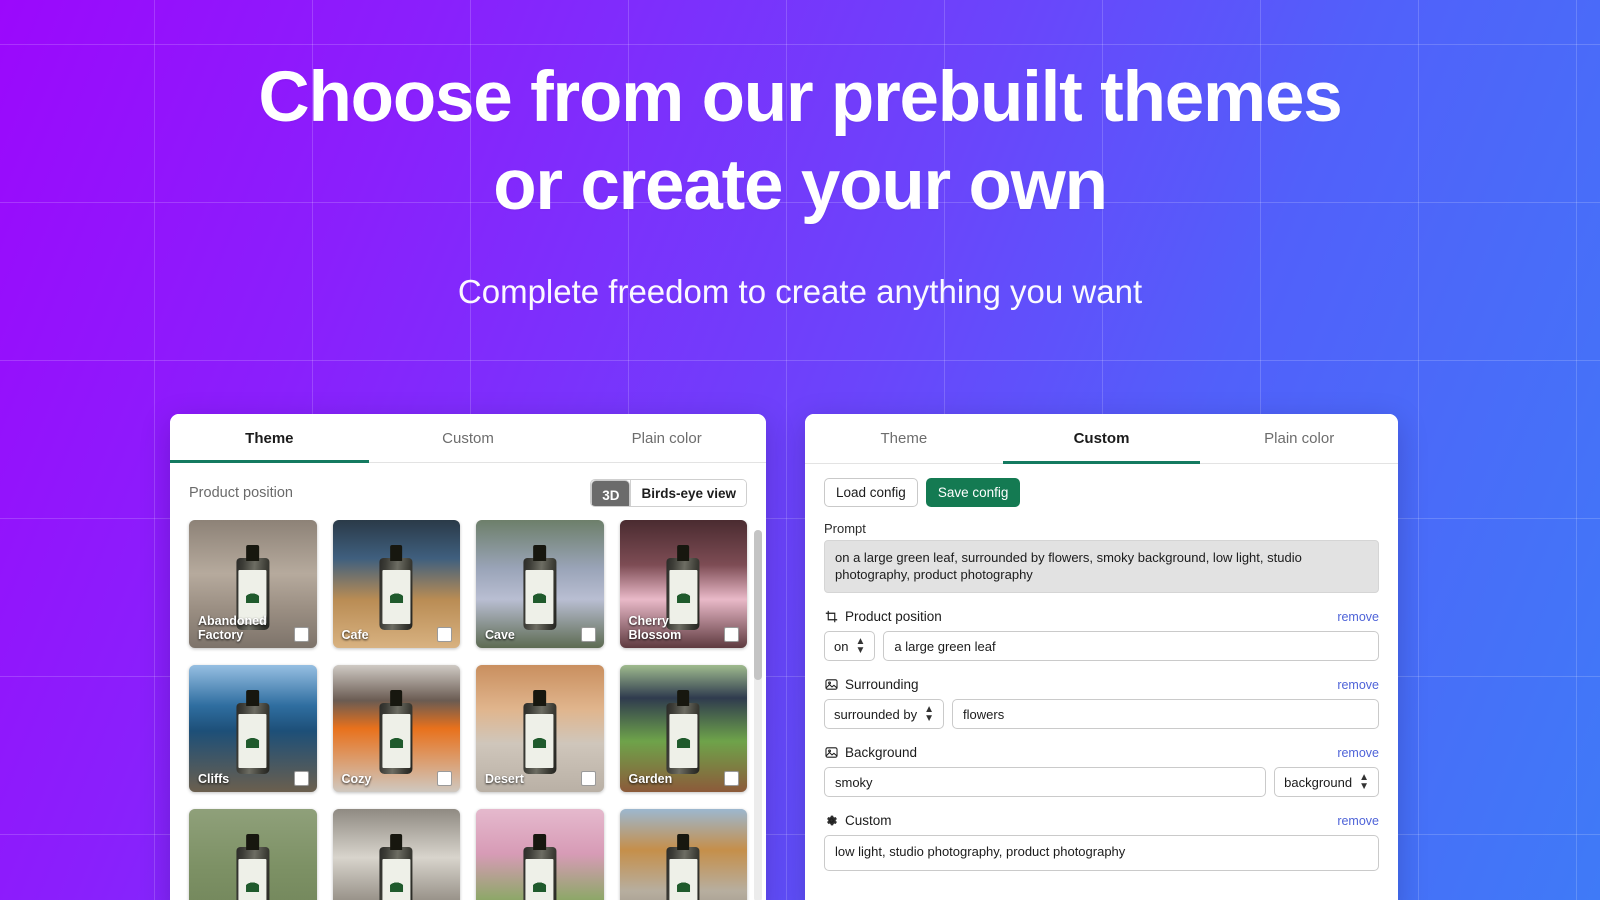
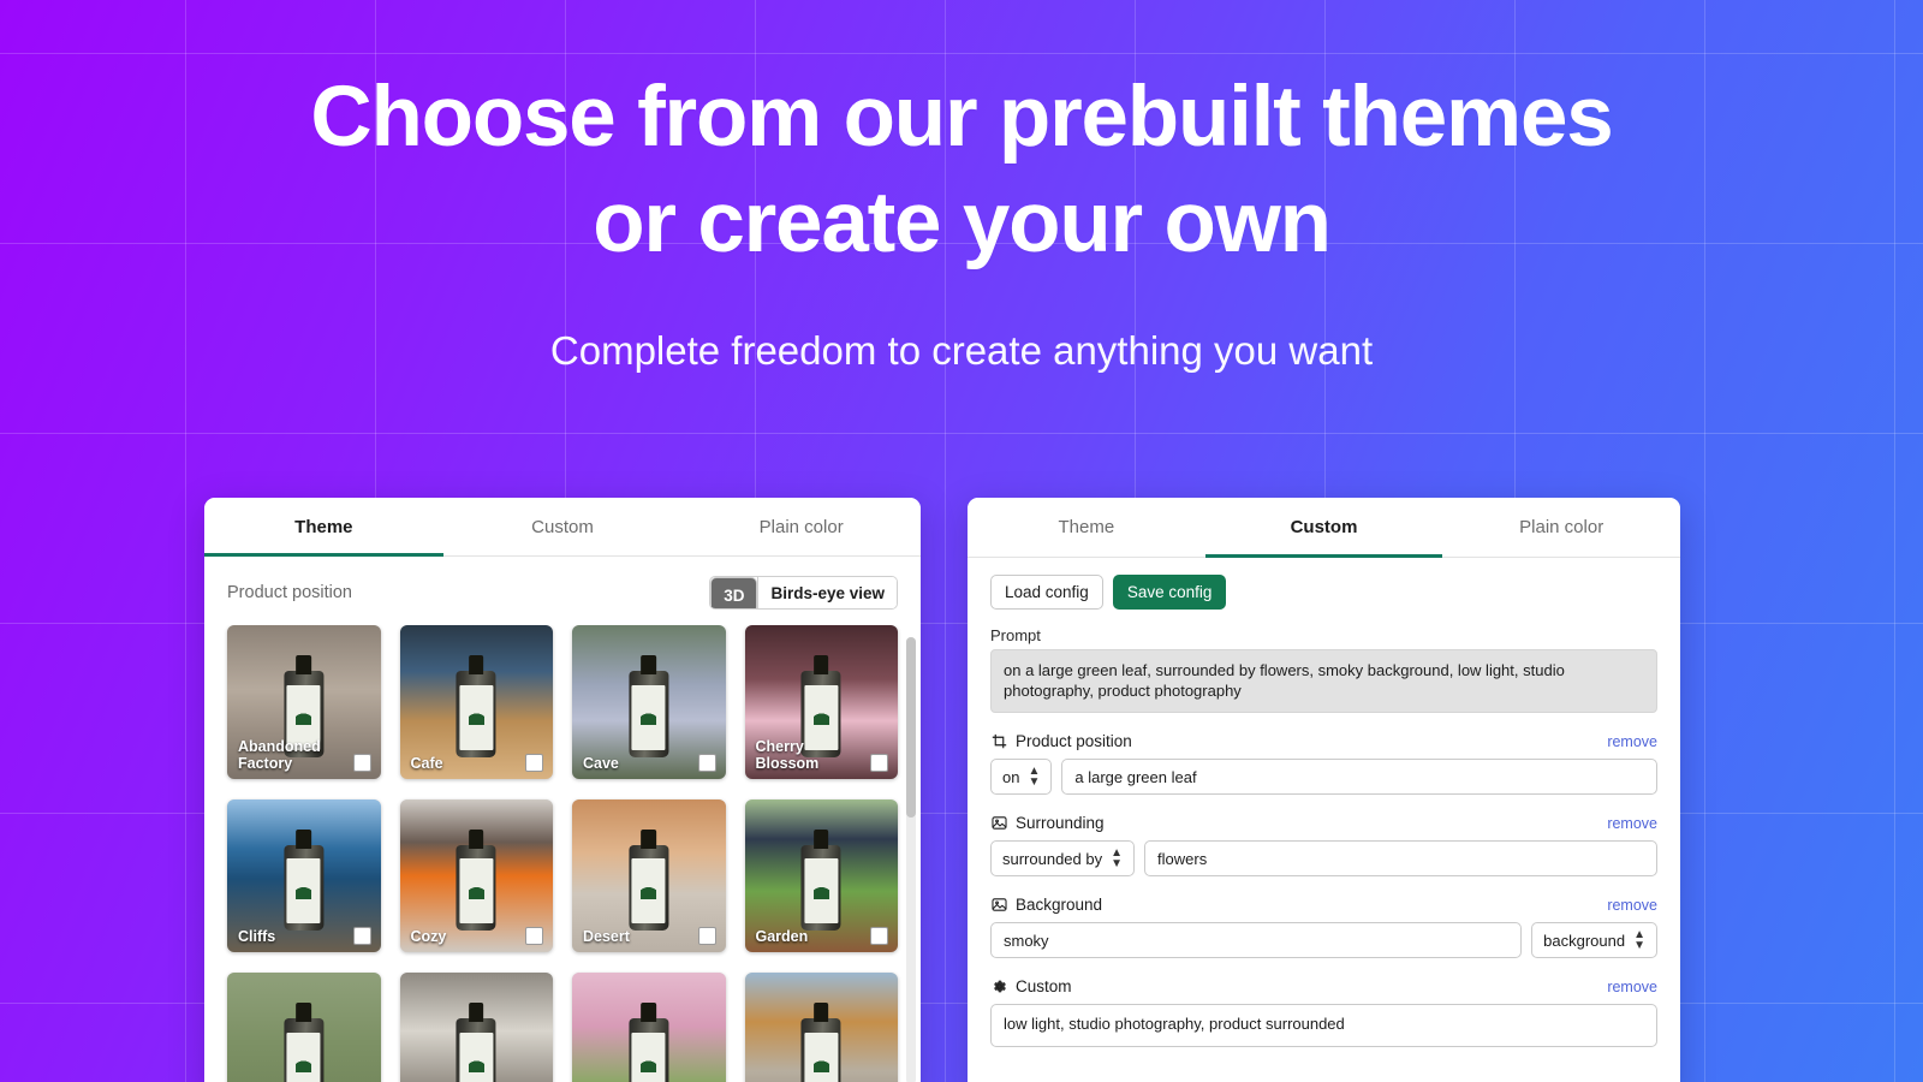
  Choose from our prebuilt themes
  or create your own
  Complete freedom to create anything you want
  Theme
  Custom
  Plain color
  Product position
  3D
  Birds-eye view
  Abandoned Factory
  Cafe
  Cave
  Cherry Blossom
  Cliffs
  Cozy
  Desert
  Garden
  Theme
  Custom
  Plain color
  Load config
  Save config
  Prompt
  on a large green leaf, surrounded by flowers, smoky background, low light, studio photography, product photography
  Product position
  remove
  on
  ▲
  ▼
  a large green leaf
  Surrounding
  remove
  surrounded by
  ▲
  ▼
  flowers
  Background
  remove
  smoky
  background
  ▲
  ▼
  Custom
  remove
- low light, studio photography, product photography
+ low light, studio photography, product surrounded
